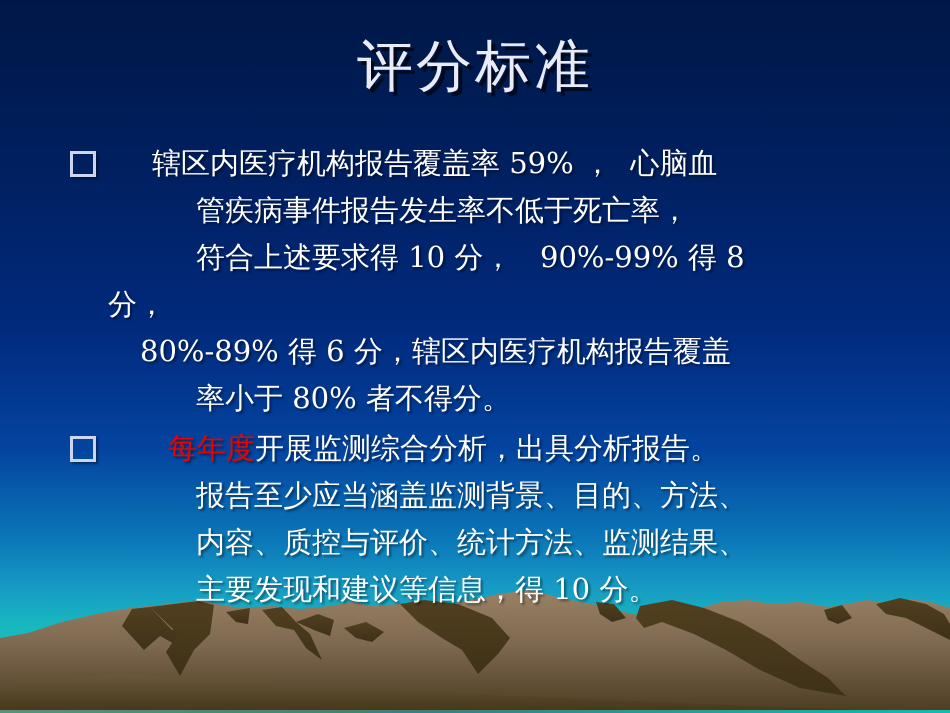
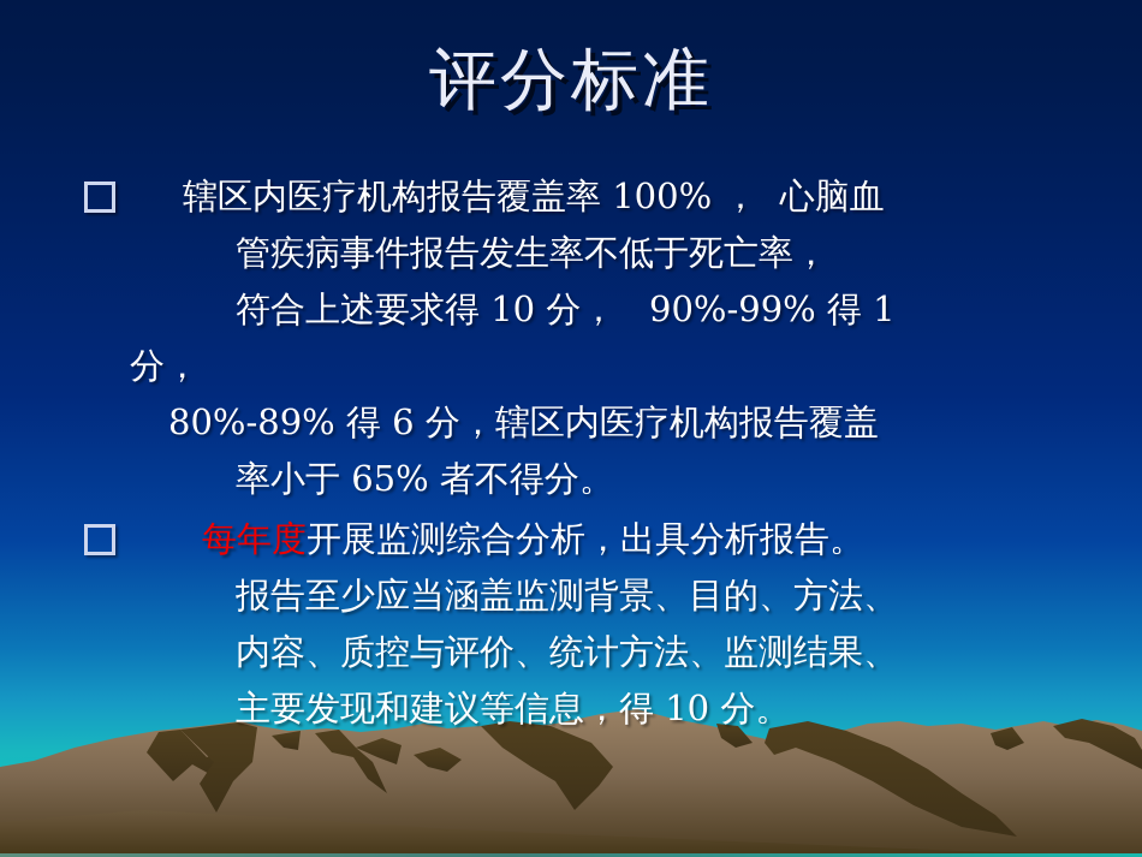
  评分标准
- 辖区内医疗机构报告覆盖率 59% ， 心脑血
+ 辖区内医疗机构报告覆盖率 100% ， 心脑血
  管疾病事件报告发生率不低于死亡率，
- 符合上述要求得 10 分， 90%-99% 得 8
+ 符合上述要求得 10 分， 90%-99% 得 1
  分，
  80%-89% 得 6 分，辖区内医疗机构报告覆盖
- 率小于 80% 者不得分。
+ 率小于 65% 者不得分。
  每年度开展监测综合分析，出具分析报告。
  报告至少应当涵盖监测背景、目的、方法、
  内容、质控与评价、统计方法、监测结果、
  主要发现和建议等信息，得 10 分。
